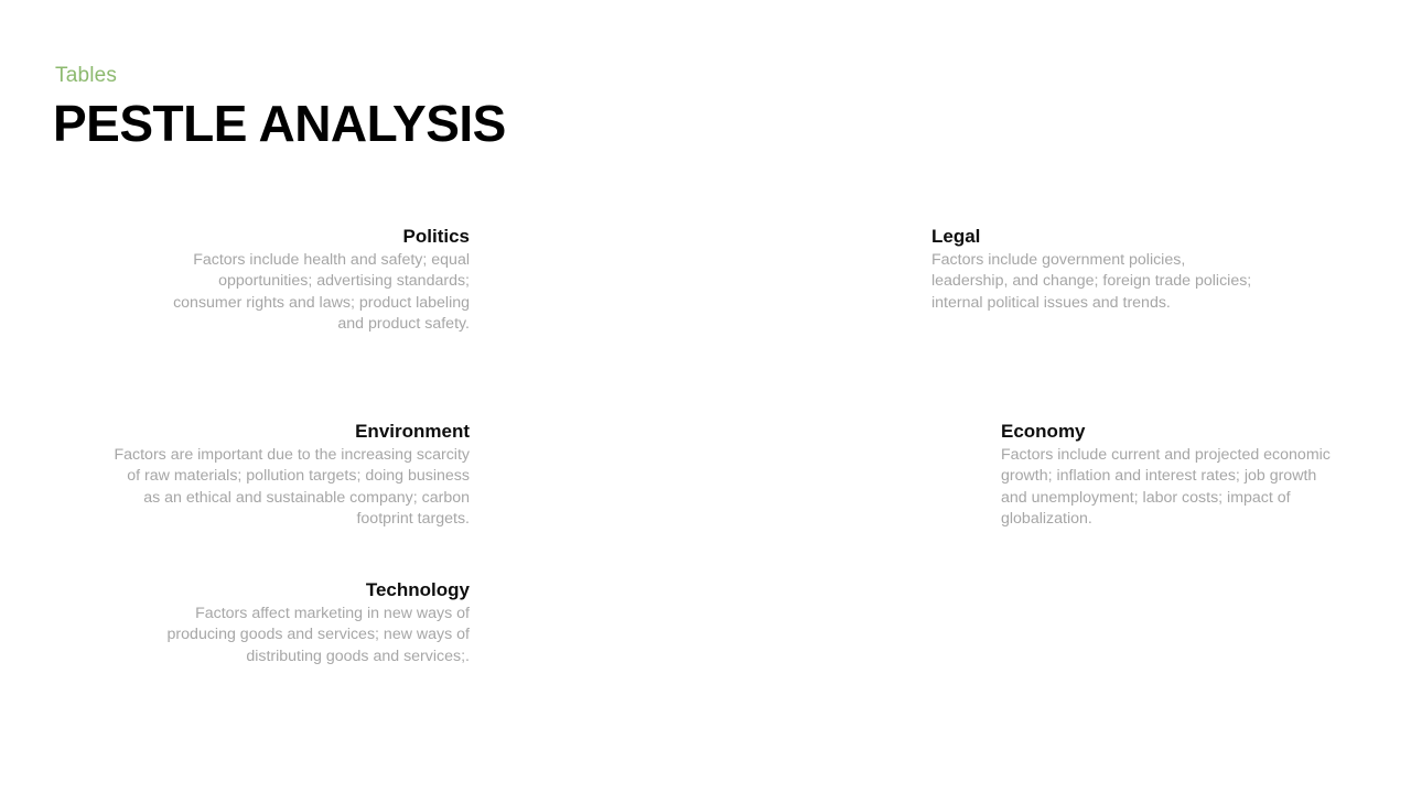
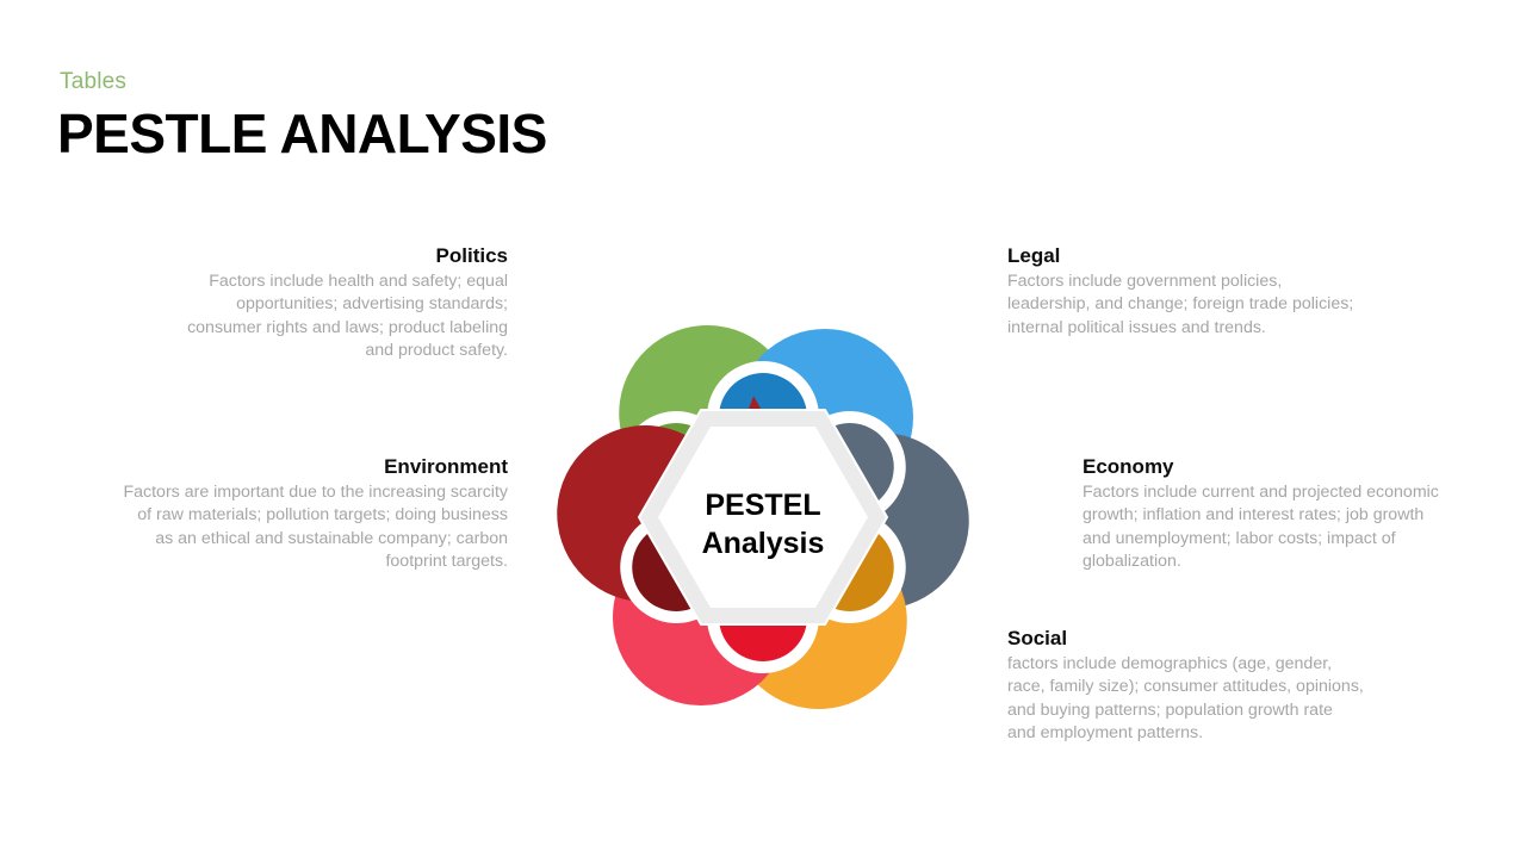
  Tables
  PESTLE ANALYSIS
  Politics
  Factors include health and safety; equal opportunities; advertising standards; consumer rights and laws; product labeling and product safety.
  Environment
  Factors are important due to the increasing scarcity of raw materials; pollution targets; doing business as an ethical and sustainable company; carbon footprint targets.
- Technology
- Factors affect marketing in new ways of producing goods and services; new ways of distributing goods and services;.
  Legal
  Factors include government policies, leadership, and change; foreign trade policies; internal political issues and trends.
  Economy
  Factors include current and projected economic growth; inflation and interest rates; job growth and unemployment; labor costs; impact of globalization.
+ Social
+ factors include demographics (age, gender, race, family size); consumer attitudes, opinions, and buying patterns; population growth rate and employment patterns.
+ PESTEL
+ Analysis
